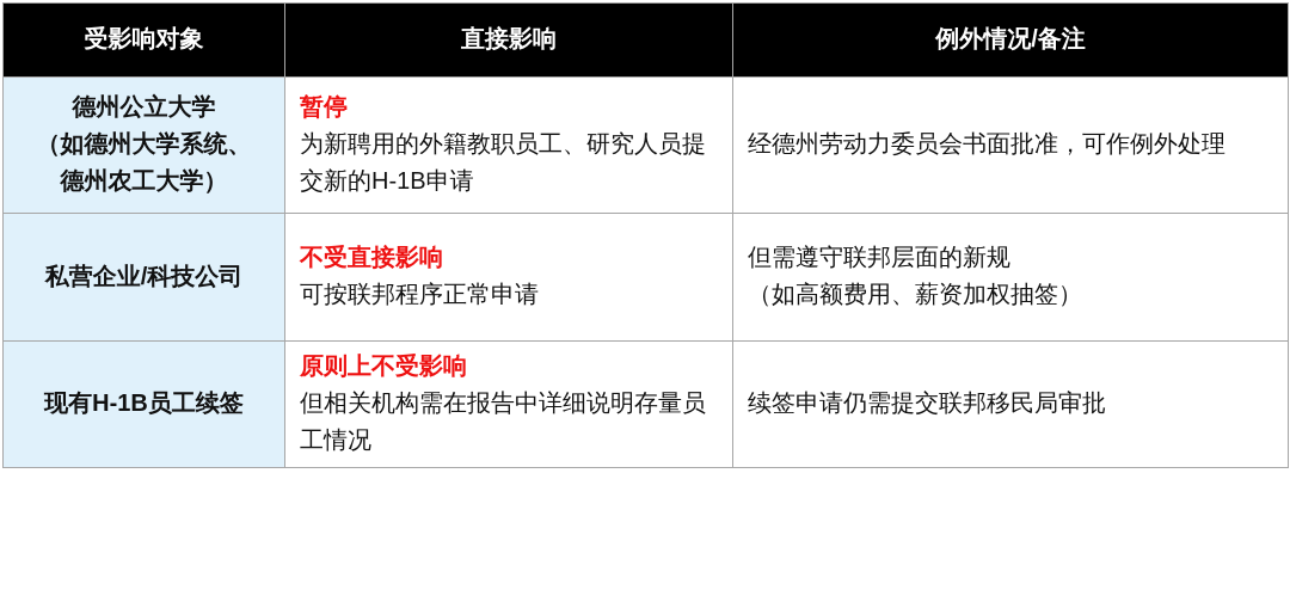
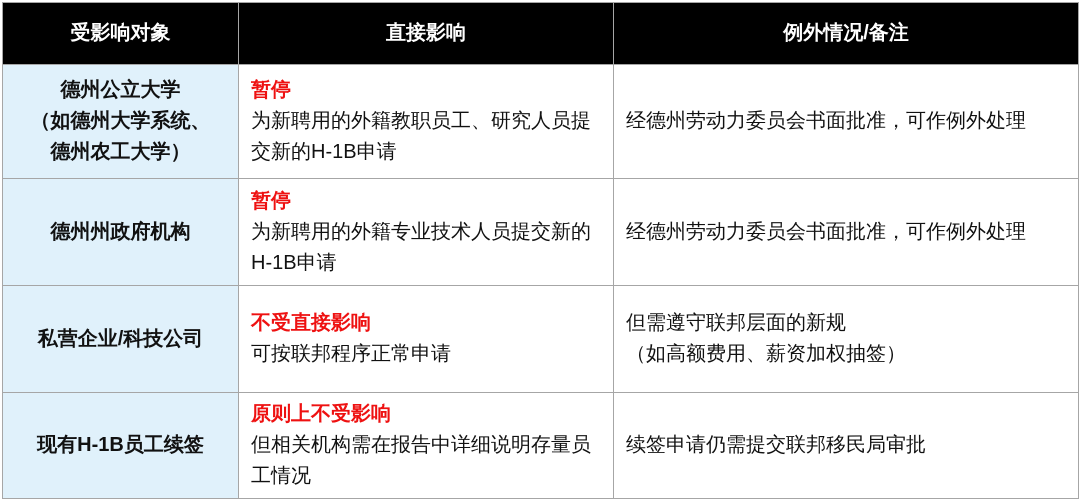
  受影响对象	直接影响	例外情况/备注
  德州公立大学 （如德州大学系统、 德州农工大学）	暂停 为新聘用的外籍教职员工、研究人员提交新的H-1B申请	经德州劳动力委员会书面批准，可作例外处理
+ 德州州政府机构	暂停 为新聘用的外籍专业技术人员提交新的H-1B申请	经德州劳动力委员会书面批准，可作例外处理
  私营企业/科技公司	不受直接影响 可按联邦程序正常申请	但需遵守联邦层面的新规 （如高额费用、薪资加权抽签）
  现有H-1B员工续签	原则上不受影响 但相关机构需在报告中详细说明存量员工情况	续签申请仍需提交联邦移民局审批
